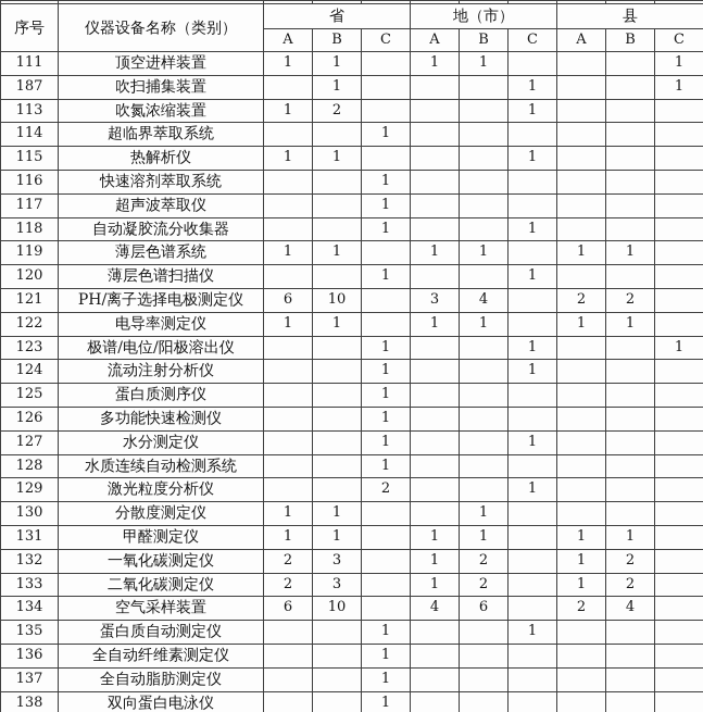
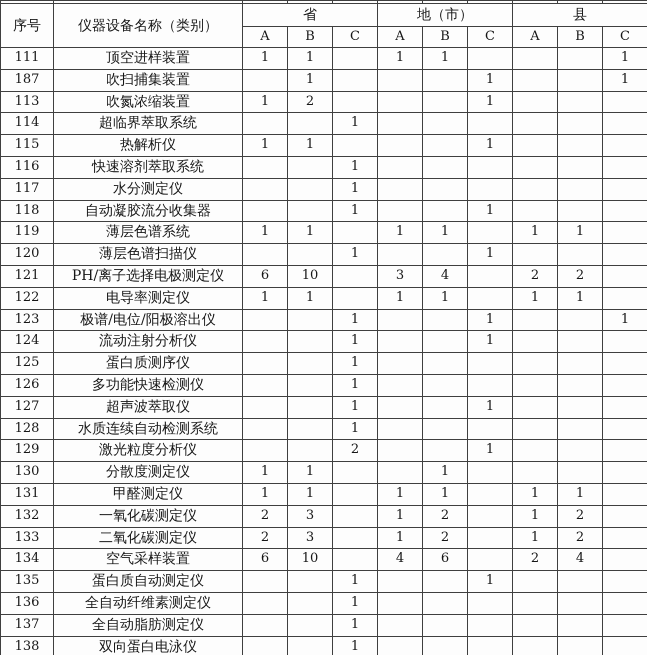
  序号	仪器设备名称（类别）	省	地（市）	县
  A	B	C	A	B	C	A	B	C
  111	顶空进样装置	1	1		1	1				1
  187	吹扫捕集装置		1				1			1
  113	吹氮浓缩装置	1	2				1
  114	超临界萃取系统			1
  115	热解析仪	1	1				1
  116	快速溶剂萃取系统			1
- 117	超声波萃取仪			1
+ 117	水分测定仪			1
  118	自动凝胶流分收集器			1			1
  119	薄层色谱系统	1	1		1	1		1	1
  120	薄层色谱扫描仪			1			1
  121	PH/离子选择电极测定仪	6	10		3	4		2	2
  122	电导率测定仪	1	1		1	1		1	1
  123	极谱/电位/阳极溶出仪			1			1			1
  124	流动注射分析仪			1			1
  125	蛋白质测序仪			1
  126	多功能快速检测仪			1
- 127	水分测定仪			1			1
+ 127	超声波萃取仪			1			1
  128	水质连续自动检测系统			1
  129	激光粒度分析仪			2			1
  130	分散度测定仪	1	1			1
  131	甲醛测定仪	1	1		1	1		1	1
  132	一氧化碳测定仪	2	3		1	2		1	2
  133	二氧化碳测定仪	2	3		1	2		1	2
  134	空气采样装置	6	10		4	6		2	4
  135	蛋白质自动测定仪			1			1
  136	全自动纤维素测定仪			1
  137	全自动脂肪测定仪			1
  138	双向蛋白电泳仪			1
